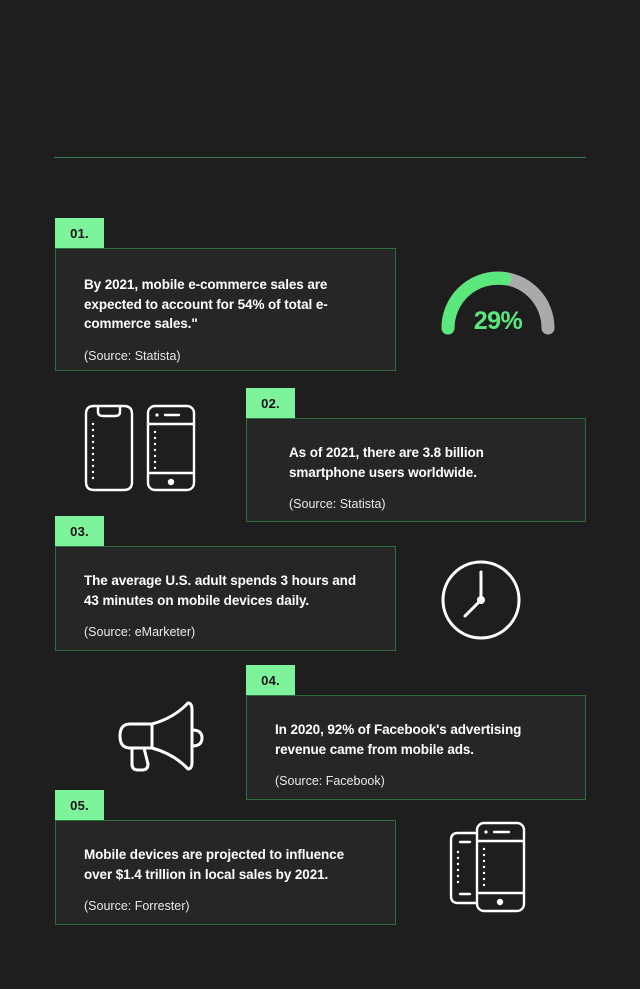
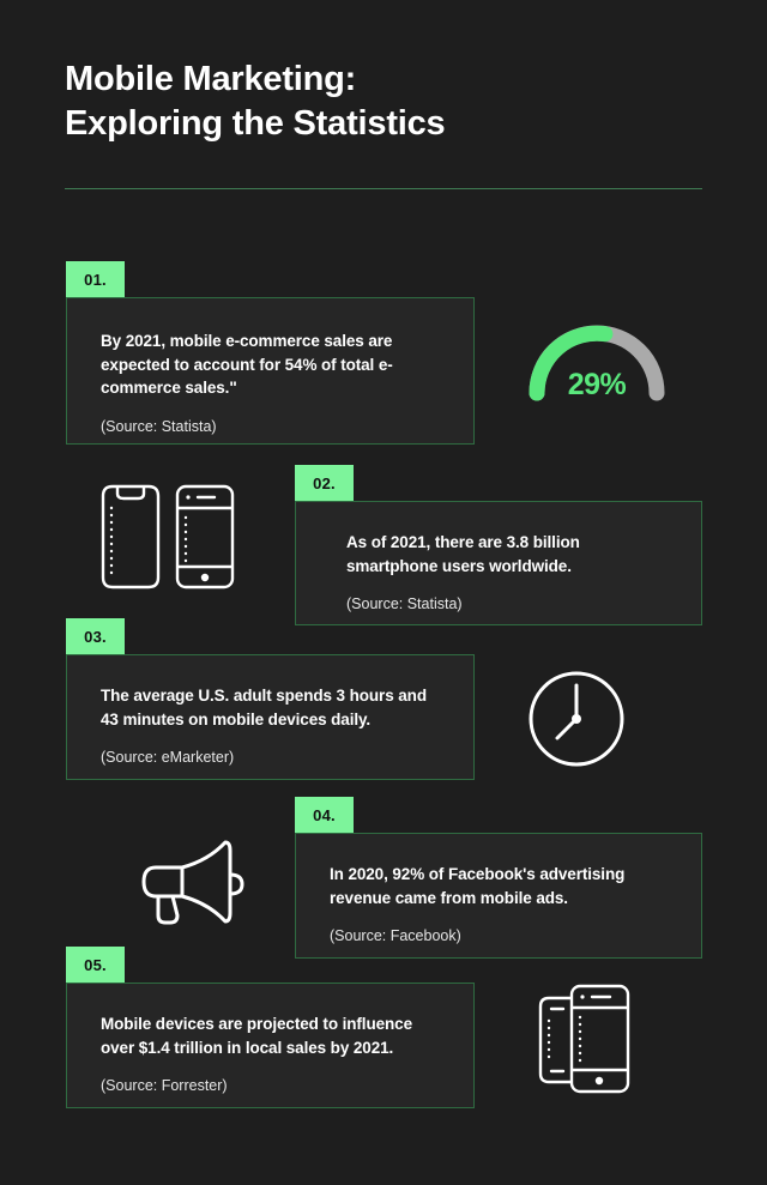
+ Mobile Marketing:
+ Exploring the Statistics
  01.
  By 2021, mobile e-commerce sales are expected to account for 54% of total e-commerce sales."
  (Source: Statista)
  29%
  02.
  As of 2021, there are 3.8 billion smartphone users worldwide.
  (Source: Statista)
  03.
  The average U.S. adult spends 3 hours and 43 minutes on mobile devices daily.
  (Source: eMarketer)
  04.
  In 2020, 92% of Facebook's advertising revenue came from mobile ads.
  (Source: Facebook)
  05.
  Mobile devices are projected to influence over $1.4 trillion in local sales by 2021.
  (Source: Forrester)
